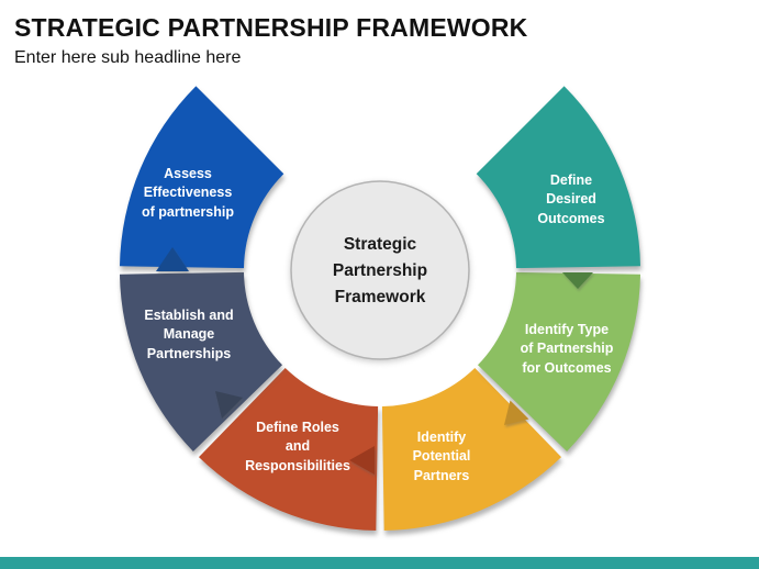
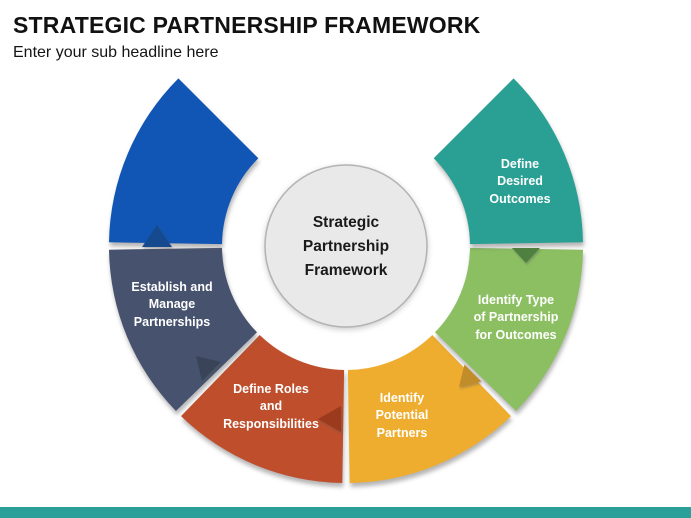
  STRATEGIC PARTNERSHIP FRAMEWORK
- Enter here sub headline here
+ Enter your sub headline here
  Define
  Desired
  Outcomes
  Identify Type
  of Partnership
  for Outcomes
  Identify
  Potential
  Partners
  Define Roles
  and
  Responsibilities
  Establish and
  Manage
  Partnerships
- Assess
- Effectiveness
- of partnership
  Strategic
  Partnership
  Framework
